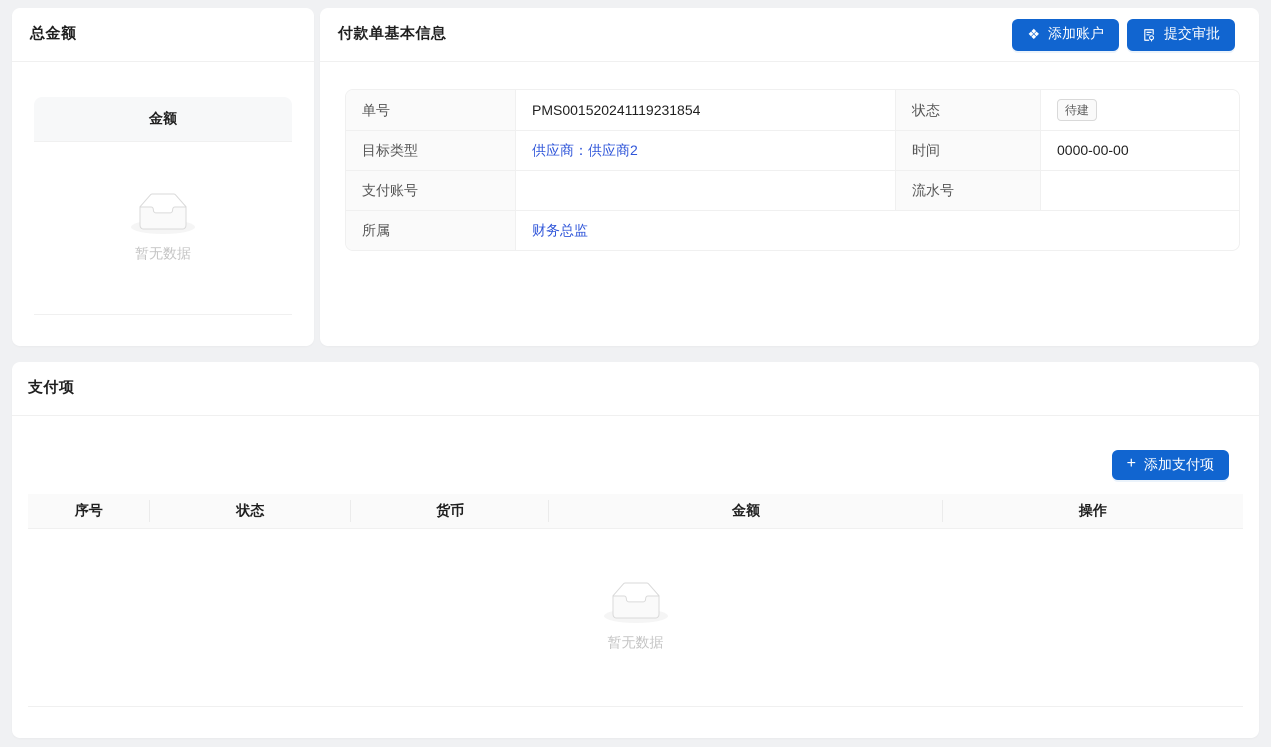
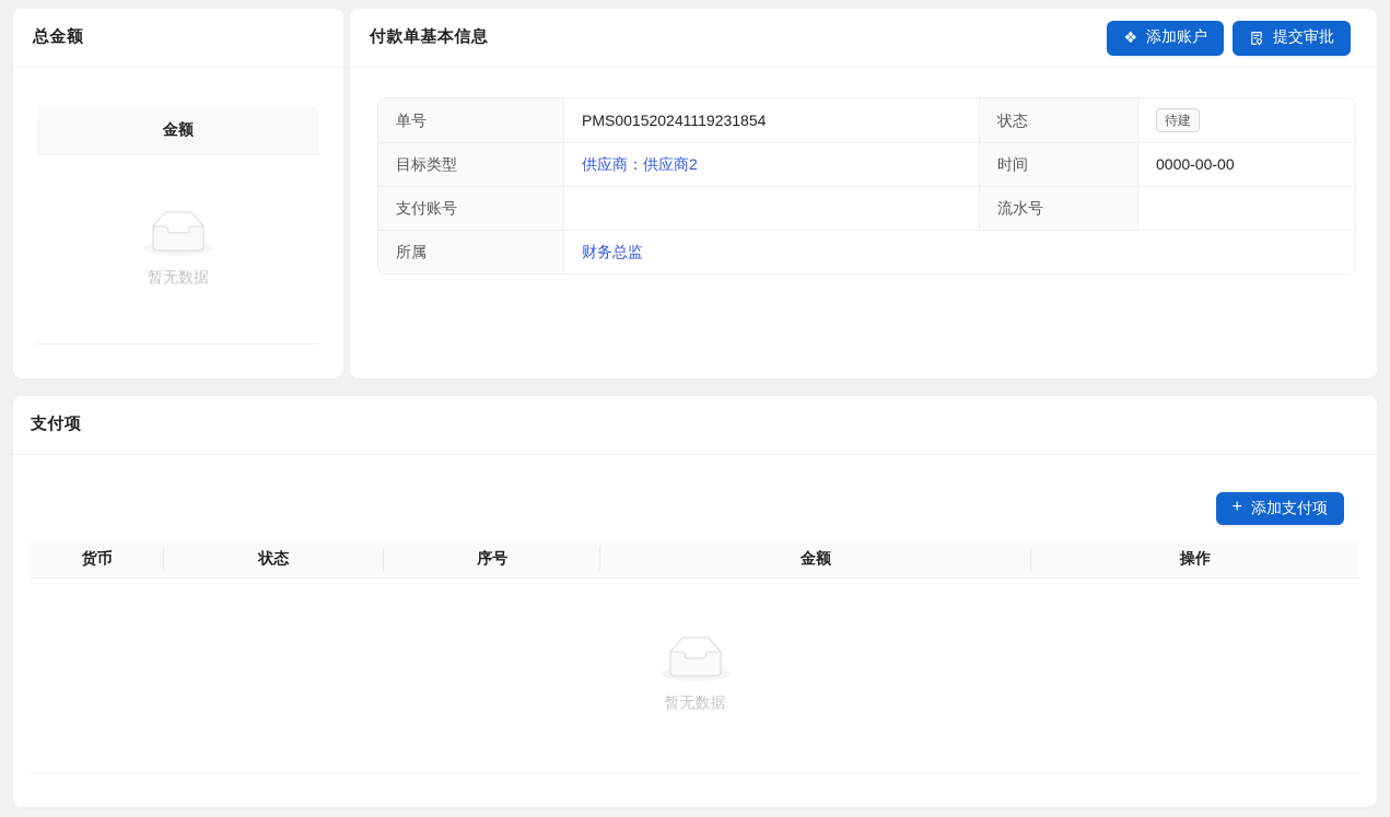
  总金额
  金额
  暂无数据
  付款单基本信息
  ❖
  添加账户
  提交审批
  单号	PMS001520241119231854	状态	待建
  目标类型	供应商：供应商2	时间	0000-00-00
  支付账号		流水号
  所属	财务总监
  支付项
  +
  添加支付项
- 序号
+ 货币
  状态
- 货币
+ 序号
  金额
  操作
  暂无数据
